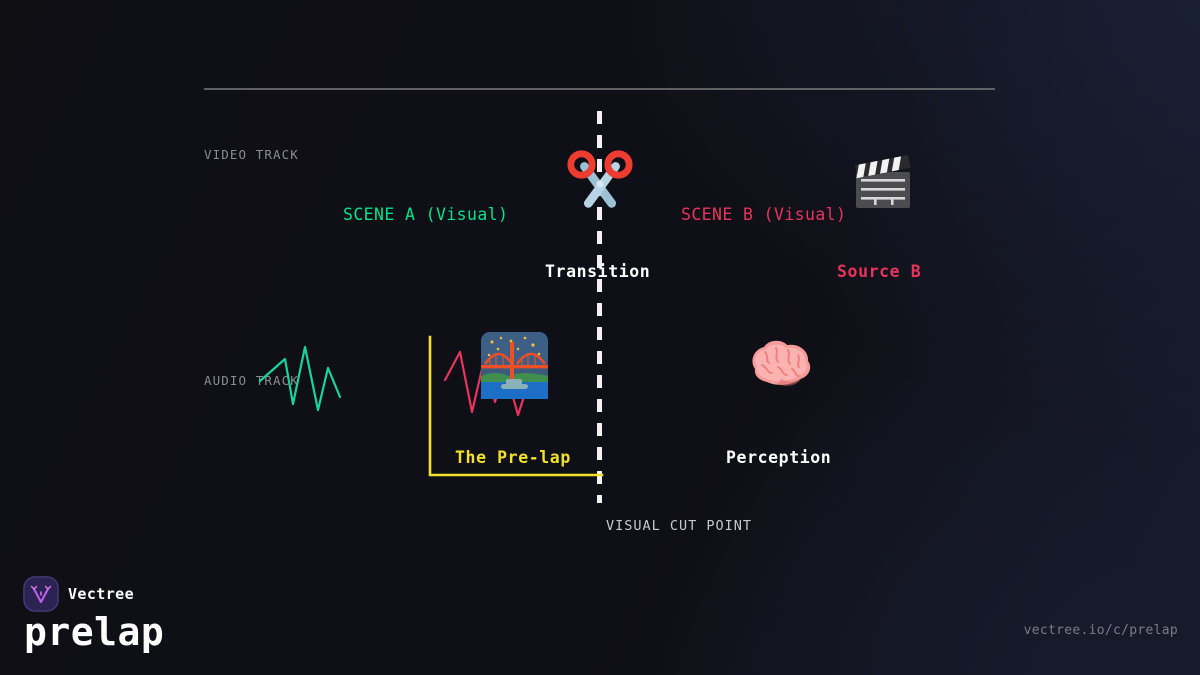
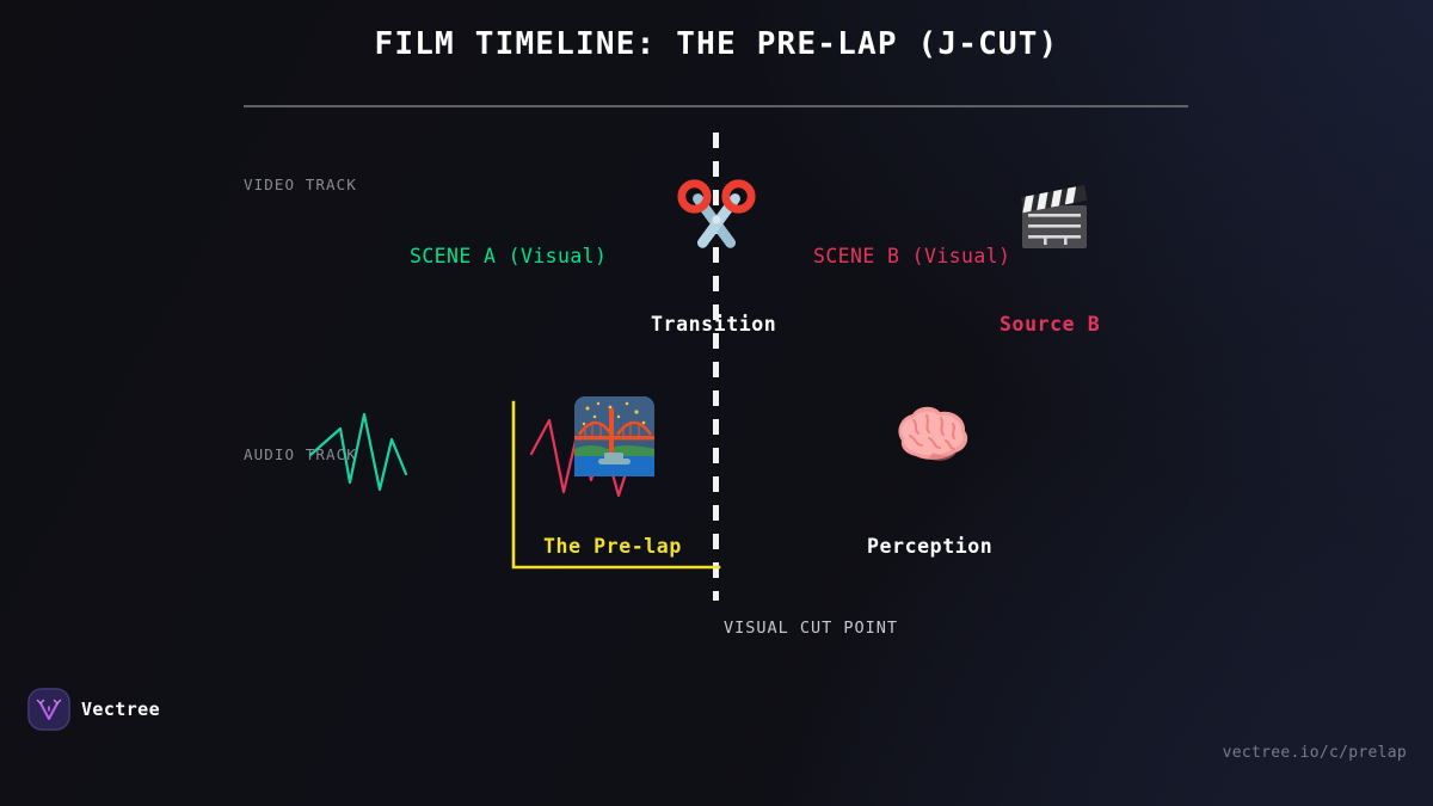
+ FILM TIMELINE: THE PRE-LAP (J-CUT)
  VIDEO TRACK
  AUDIORACK
  SCENE A (Visual)
  SCENE B (Visual)
  Transition
  Source B
  The Pre-lap
  Perception
  VISUAL CUT POINT
  Vectree
- prelap
  vectree.io/c/prelap
